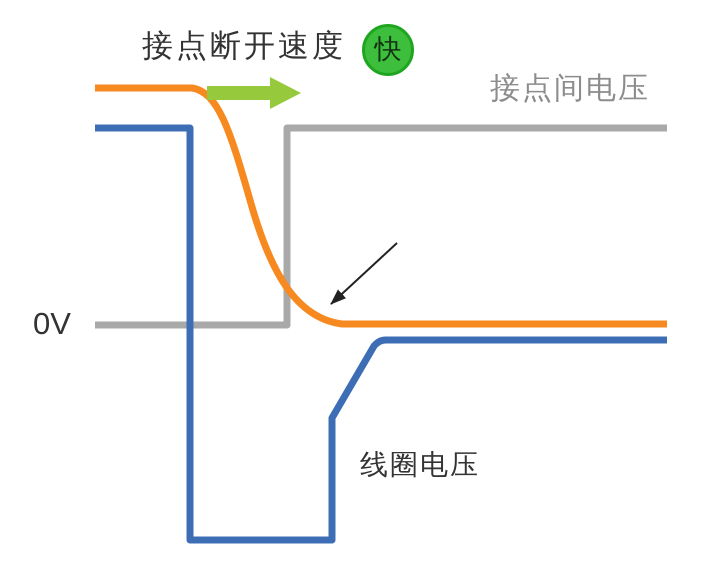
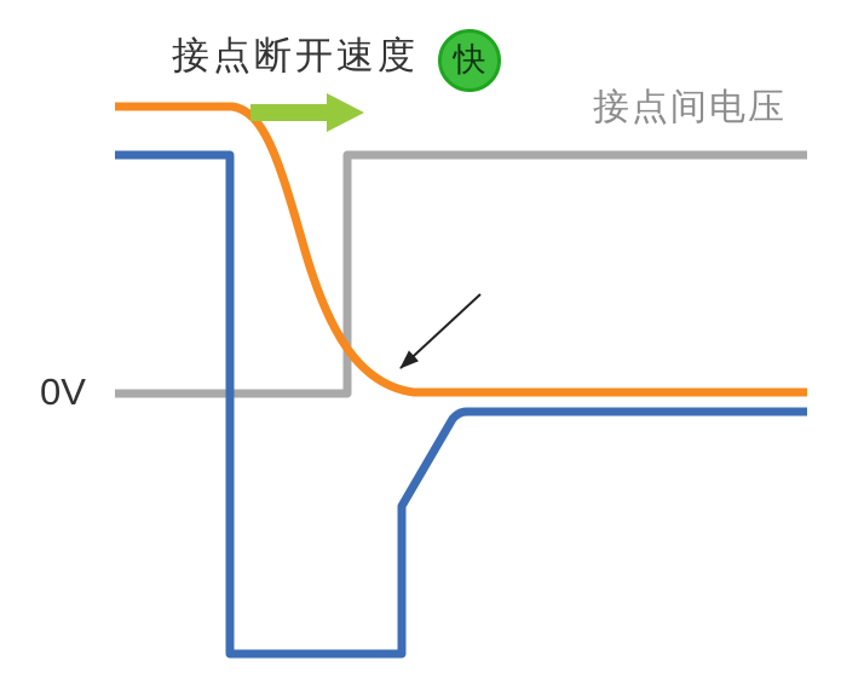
  接点断开速度
  快
  接点间电压
  0V
- 线圈电压
